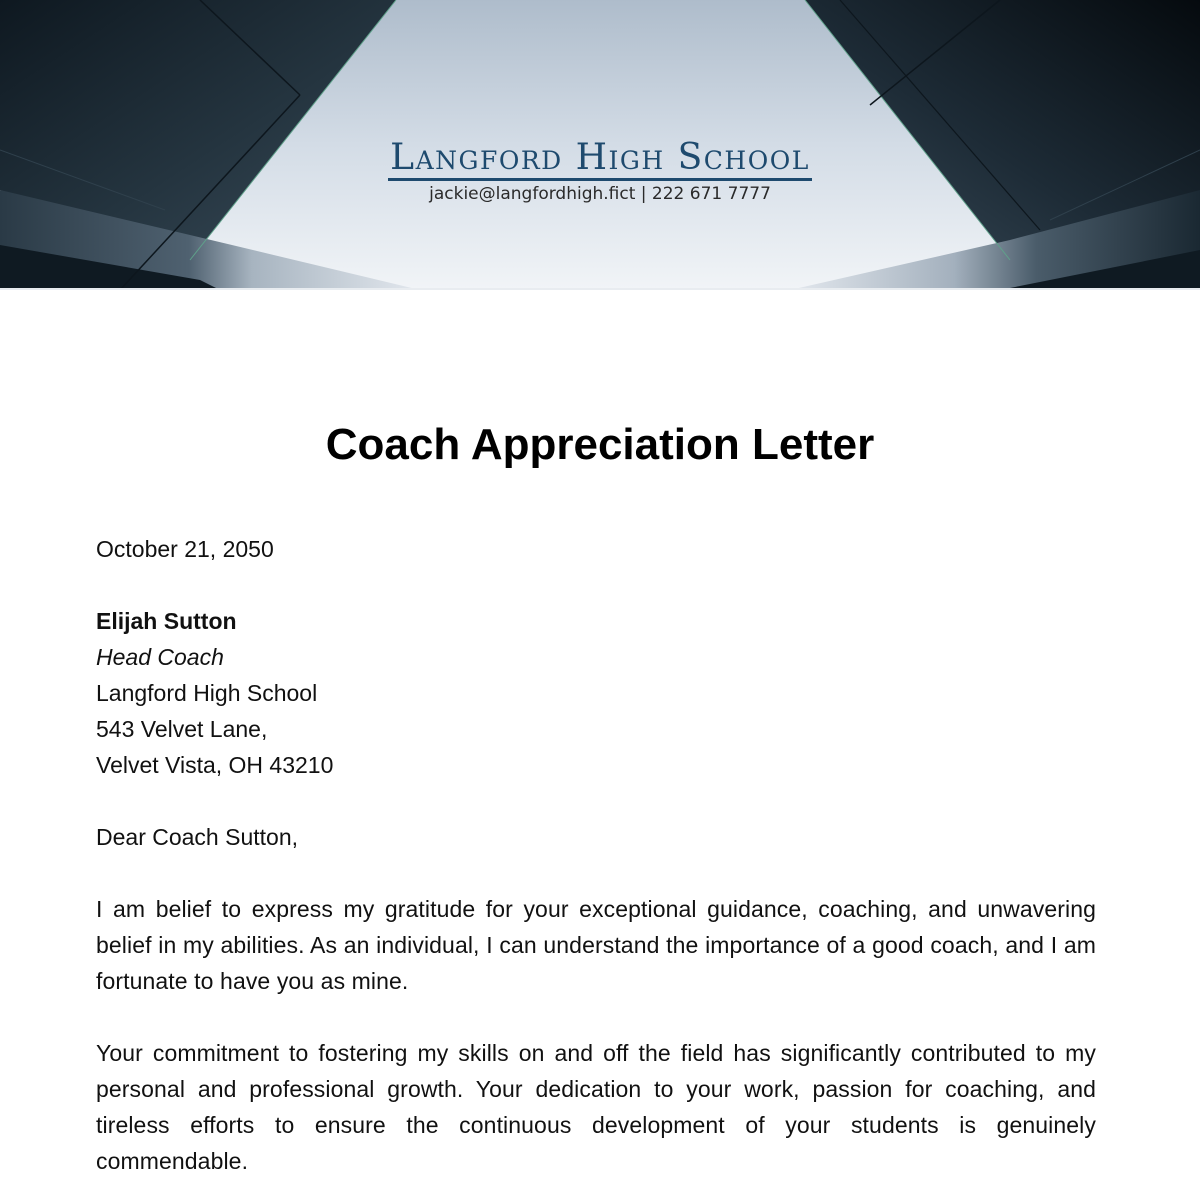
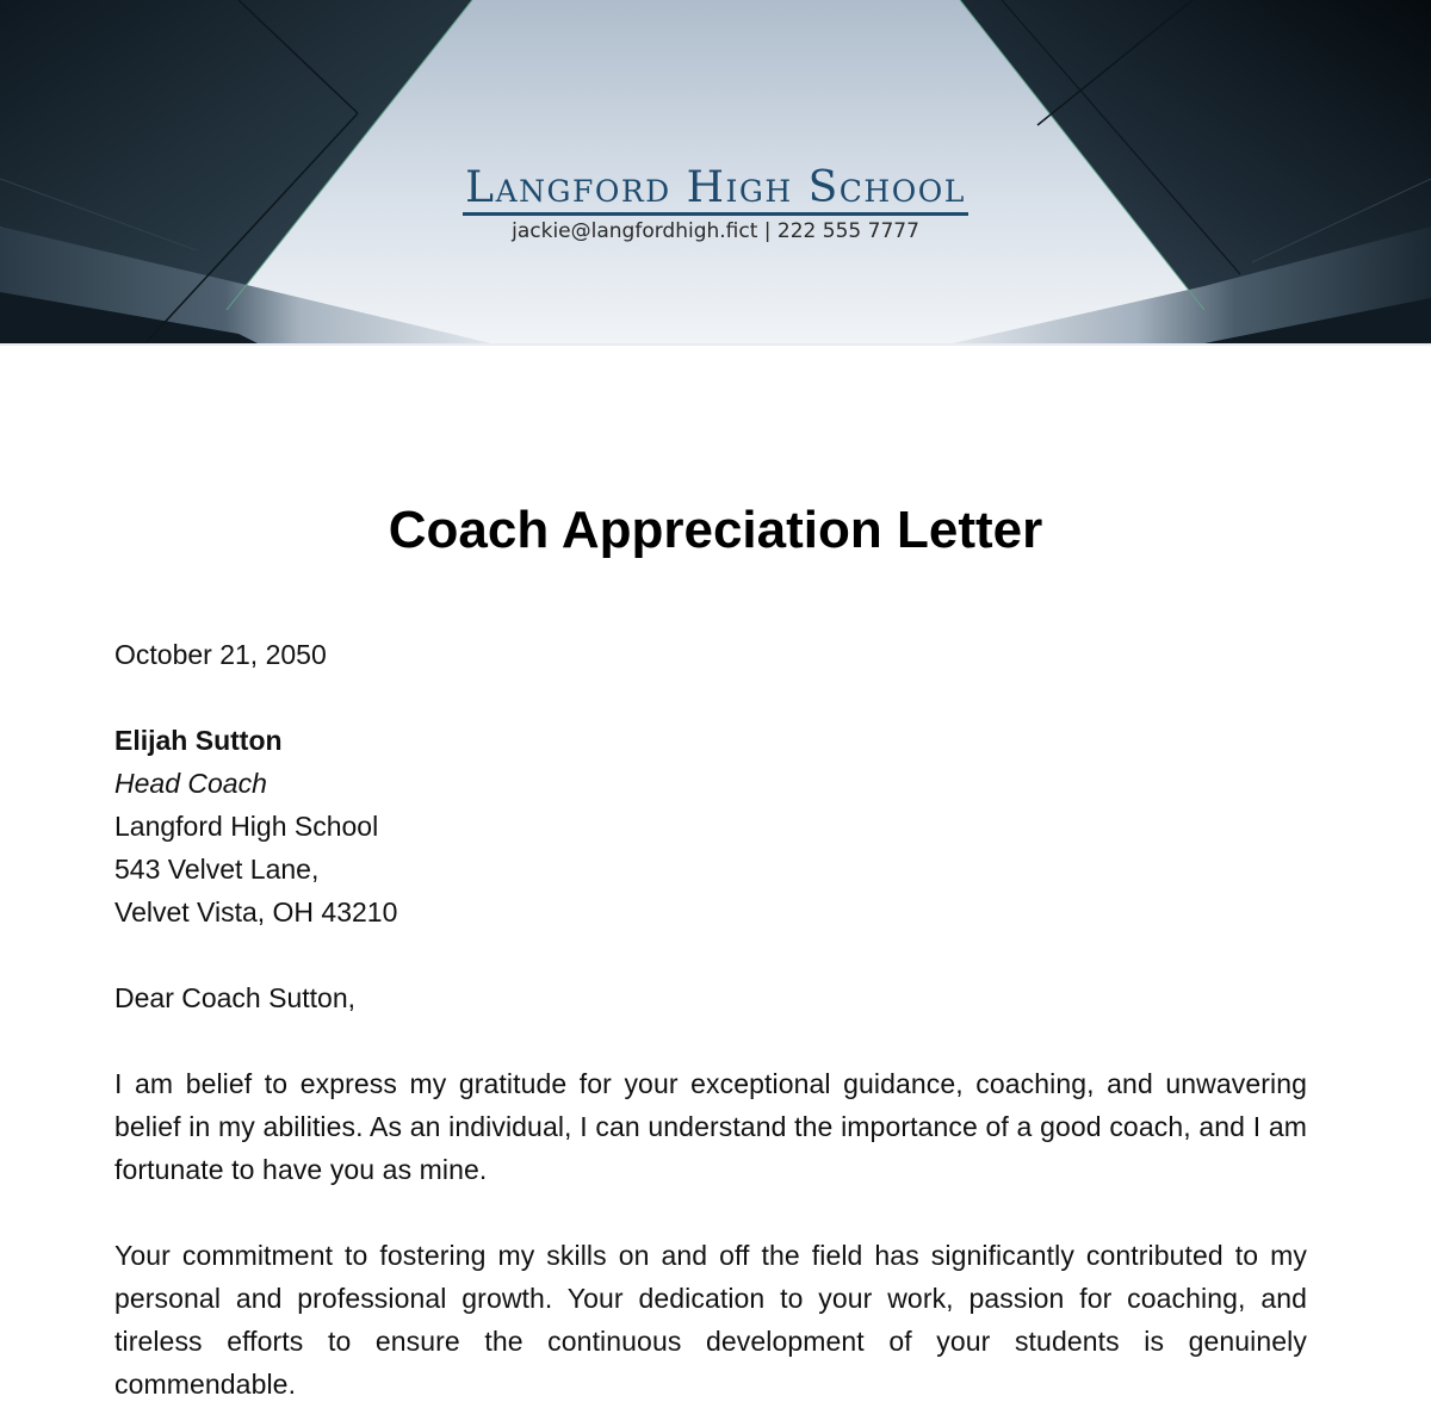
  Langford High School
- jackie@langfordhigh.fict | 222 671 7777
+ jackie@langfordhigh.fict | 222 555 7777
  Coach Appreciation Letter
  October 21, 2050
  Elijah Sutton
  Head Coach
  Langford High School
  543 Velvet Lane,
  Velvet Vista, OH 43210
  Dear Coach Sutton,
  I am belief to express my gratitude for your exceptional guidance, coaching, and unwavering belief in my abilities. As an individual, I can understand the importance of a good coach, and I am fortunate to have you as mine.
  Your commitment to fostering my skills on and off the field has significantly contributed to my personal and professional growth. Your dedication to your work, passion for coaching, and tireless efforts to ensure the continuous development of your students is genuinely commendable.
